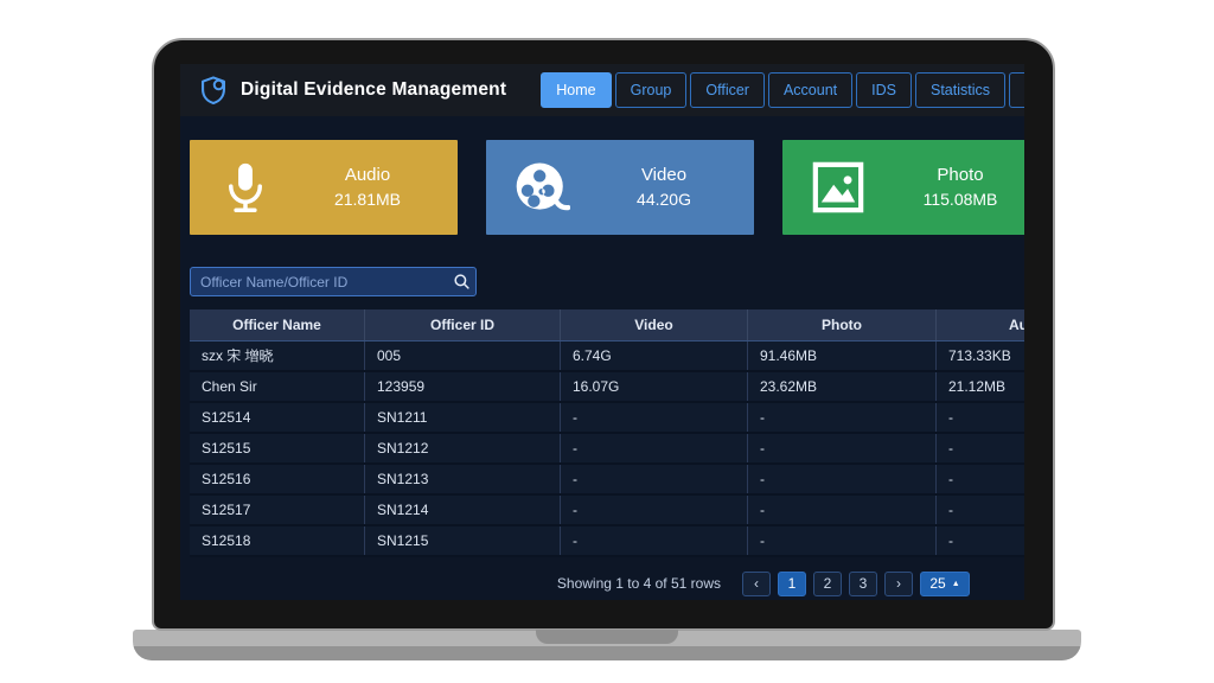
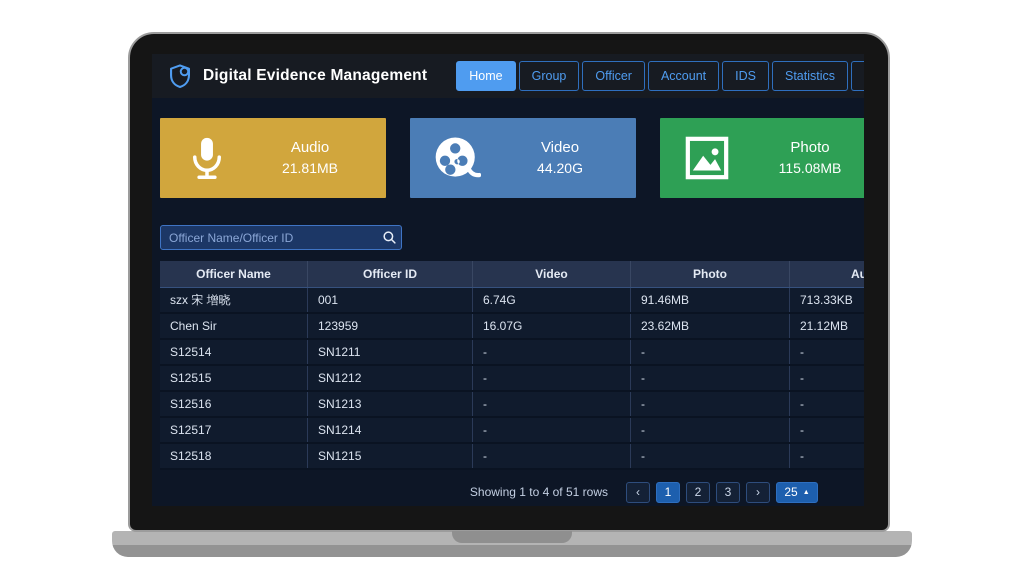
  Digital Evidence Management
  Home
  Group
  Officer
  Account
  IDS
  Statistics
  Audio
  21.81MB
  Video
  44.20G
  Photo
  115.08MB
  Officer Name/Officer ID
  Officer Name
  Officer ID
  Video
  Photo
  szx 宋 增晓
- 005
+ 001
  6.74G
  91.46MB
  713.33KB
  Chen Sir
  123959
  16.07G
  23.62MB
  21.12MB
  S12514
  SN1211
  -
  -
  -
  S12515
  SN1212
  -
  -
  -
  S12516
  SN1213
  -
  -
  -
  S12517
  SN1214
  -
  -
  -
  S12518
  SN1215
  -
  -
  -
  Showing 1 to 4 of 51 rows
  ‹
  1
  2
  3
  ›
  25
